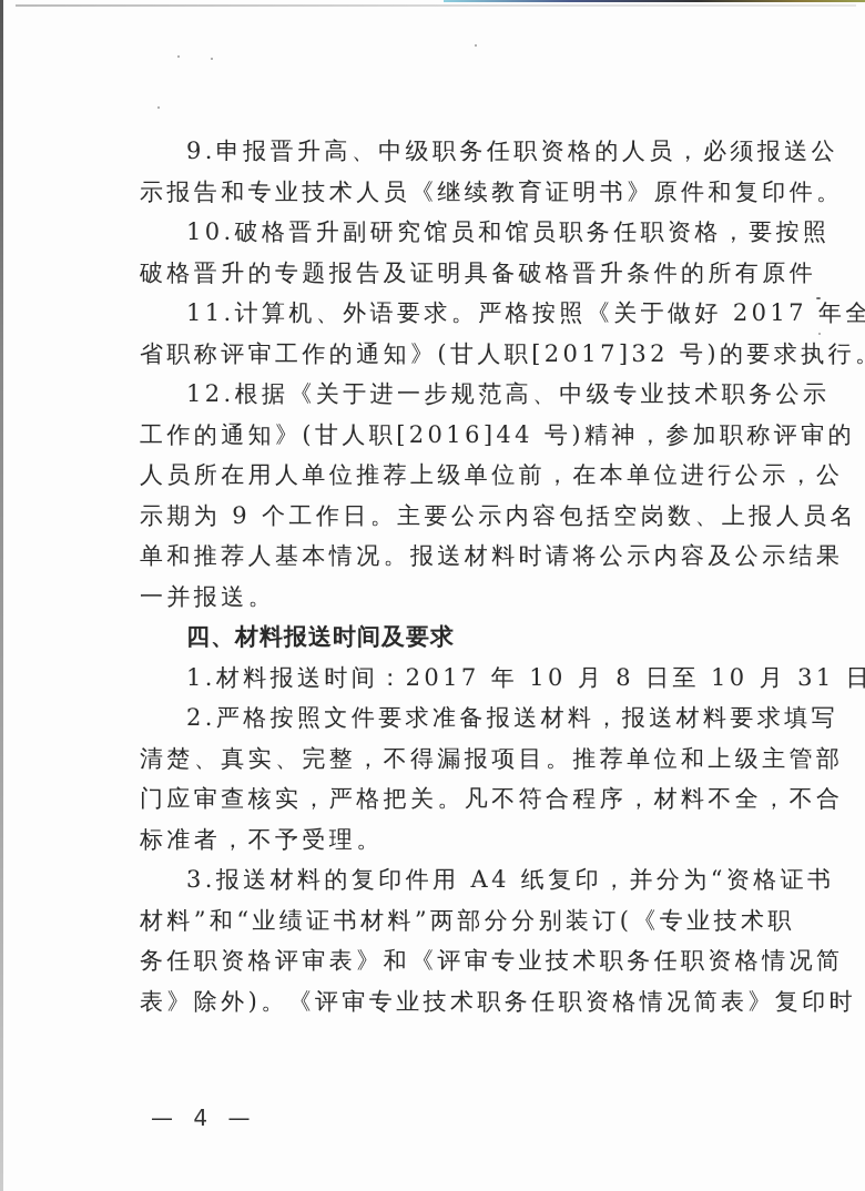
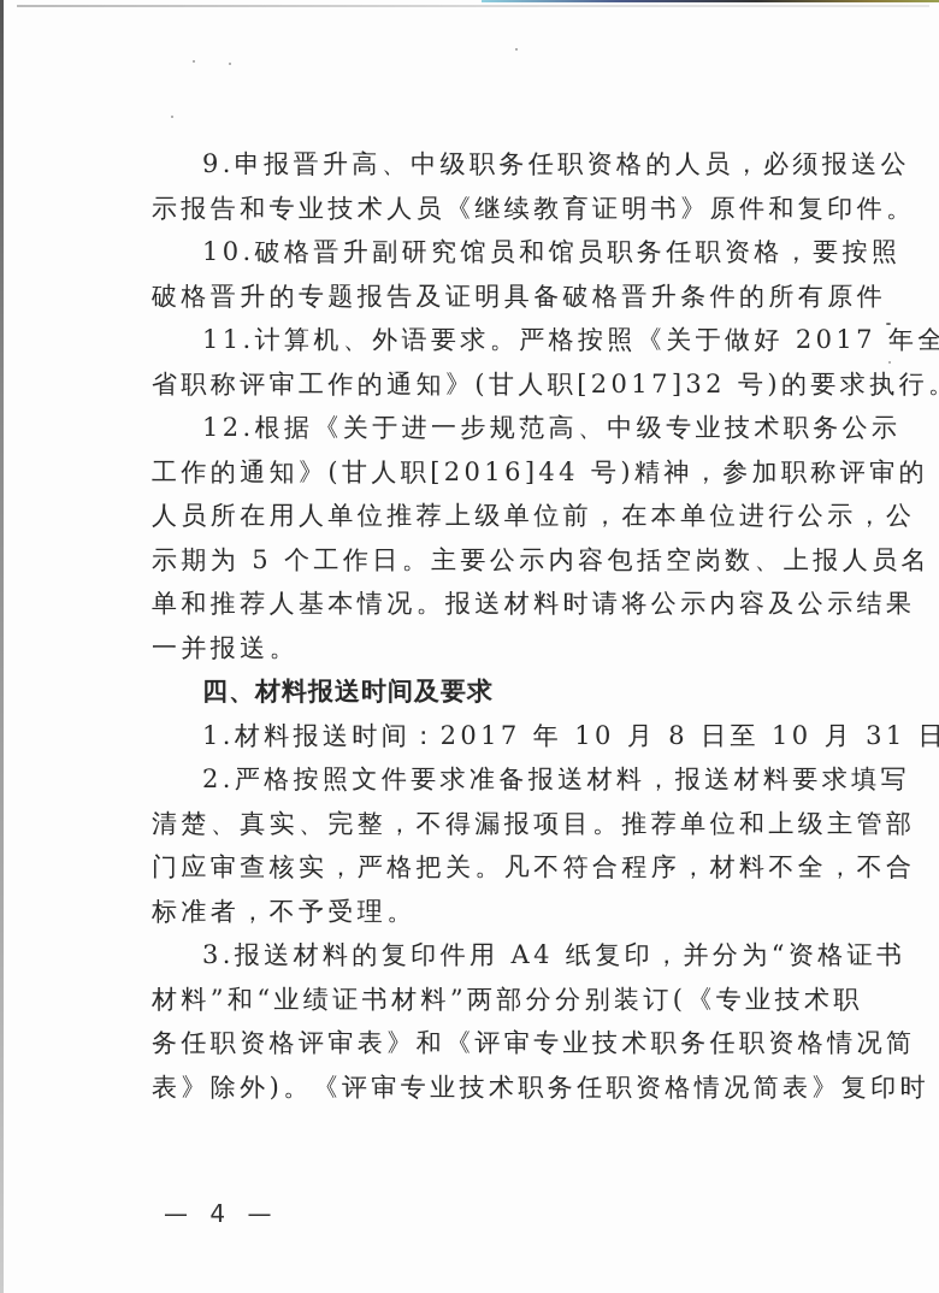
  9.申报晋升高、中级职务任职资格的人员，必须报送公
  示报告和专业技术人员《继续教育证明书》原件和复印件。
  10.破格晋升副研究馆员和馆员职务任职资格，要按照
  破格晋升的专题报告及证明具备破格晋升条件的所有原件
  11.计算机、外语要求。严格按照《关于做好 2017 年全
  省职称评审工作的通知》(甘人职[2017]32 号)的要求执行
  12.根据《关于进一步规范高、中级专业技术职务公示
  工作的通知》(甘人职[2016]44 号)精神，参加职称评审的
  人员所在用人单位推荐上级单位前，在本单位进行公示，公
- 示期为 9 个工作日。主要公示内容包括空岗数、上报人员名
+ 示期为 5 个工作日。主要公示内容包括空岗数、上报人员名
  单和推荐人基本情况。报送材料时请将公示内容及公示结果
  一并报送。
  四、材料报送时间及要求
  1.材料报送时间：2017 年 10 月 8 日至 10 月 31 日
  2.严格按照文件要求准备报送材料，报送材料要求填写
  清楚、真实、完整，不得漏报项目。推荐单位和上级主管部
  门应审查核实，严格把关。凡不符合程序，材料不全，不合
  标准者，不予受理。
  3.报送材料的复印件用 A4 纸复印，并分为“资格证书
  材料”和“业绩证书材料”两部分分别装订(《专业技术职
  务任职资格评审表》和《评审专业技术职务任职资格情况简
  表》除外)。《评审专业技术职务任职资格情况简表》复印时
  — 4 —
